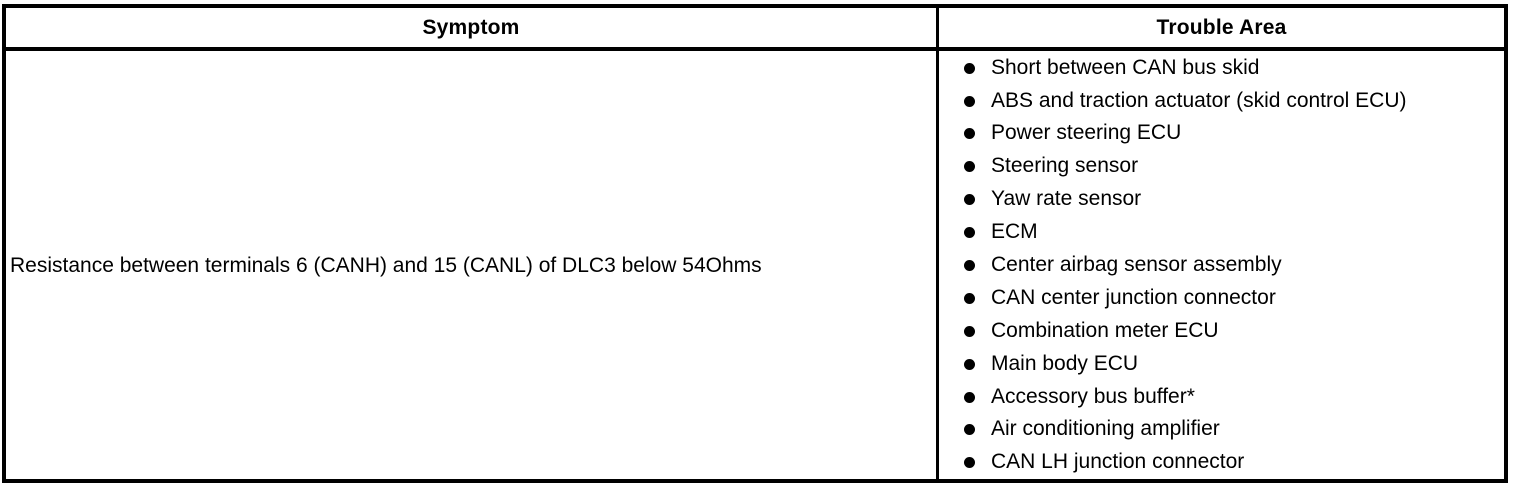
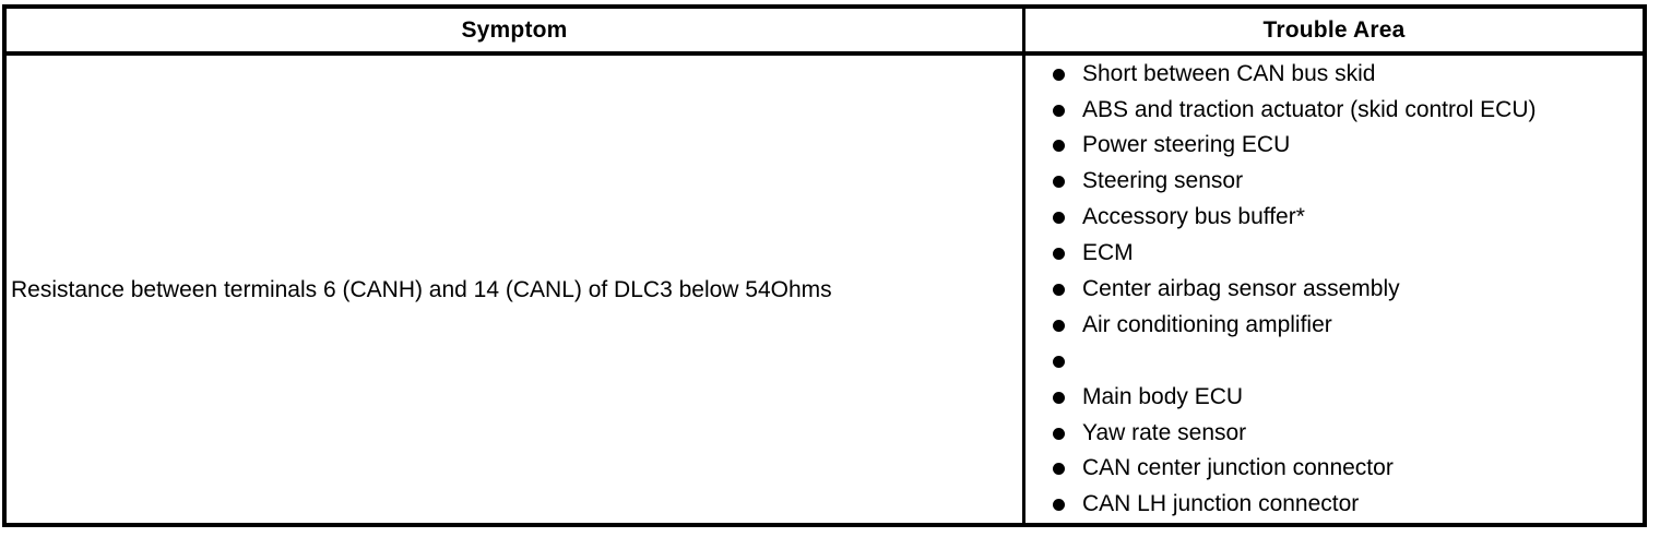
  Symptom
  Trouble Area
- Resistance between terminals 6 (CANH) and 15 (CANL) of DLC3 below 54Ohms
+ Resistance between terminals 6 (CANH) and 14 (CANL) of DLC3 below 54Ohms
  Short between CAN bus skid
  ABS and traction actuator (skid control ECU)
  Power steering ECU
  Steering sensor
- Yaw rate sensor
+ Accessory bus buffer*
  ECM
  Center airbag sensor assembly
- CAN center junction connector
+ Air conditioning amplifier
- Combination meter ECU
  Main body ECU
- Accessory bus buffer*
+ Yaw rate sensor
- Air conditioning amplifier
+ CAN center junction connector
  CAN LH junction connector
